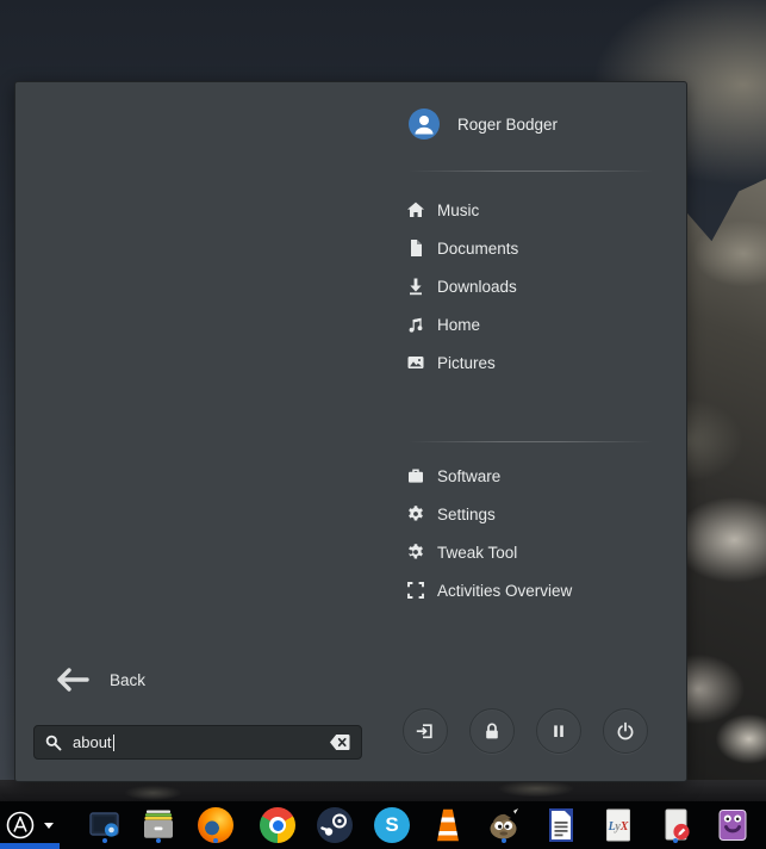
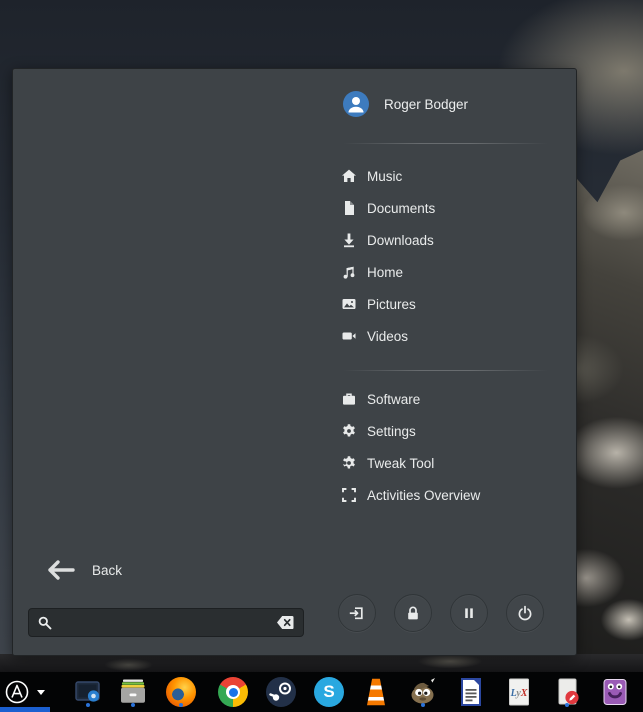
  Roger Bodger
  Music
  Documents
  Downloads
  Home
  Pictures
+ Videos
  Software
  Settings
  Tweak Tool
  Activities Overview
  Back
- about
  S
  LyX
